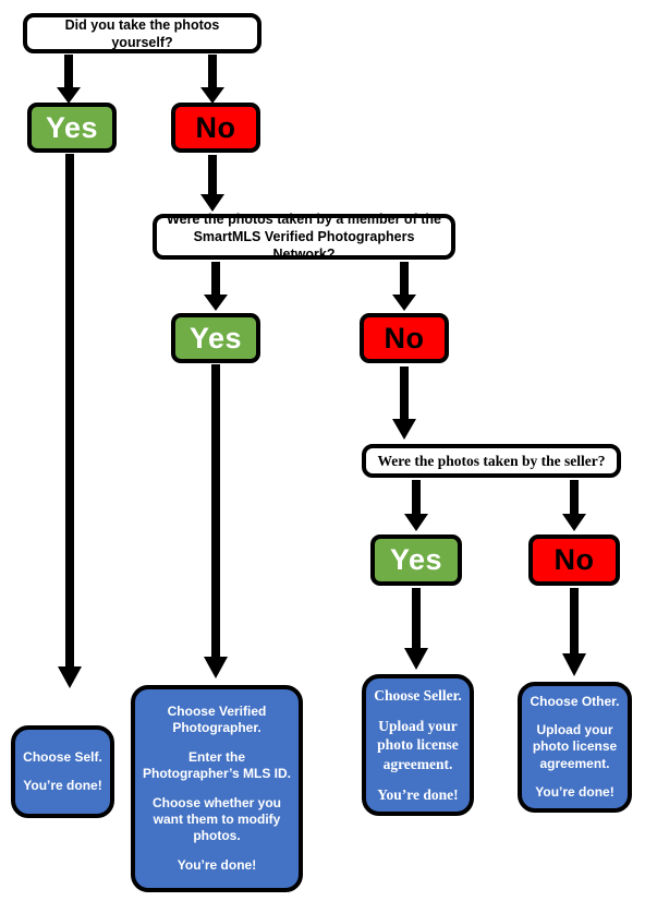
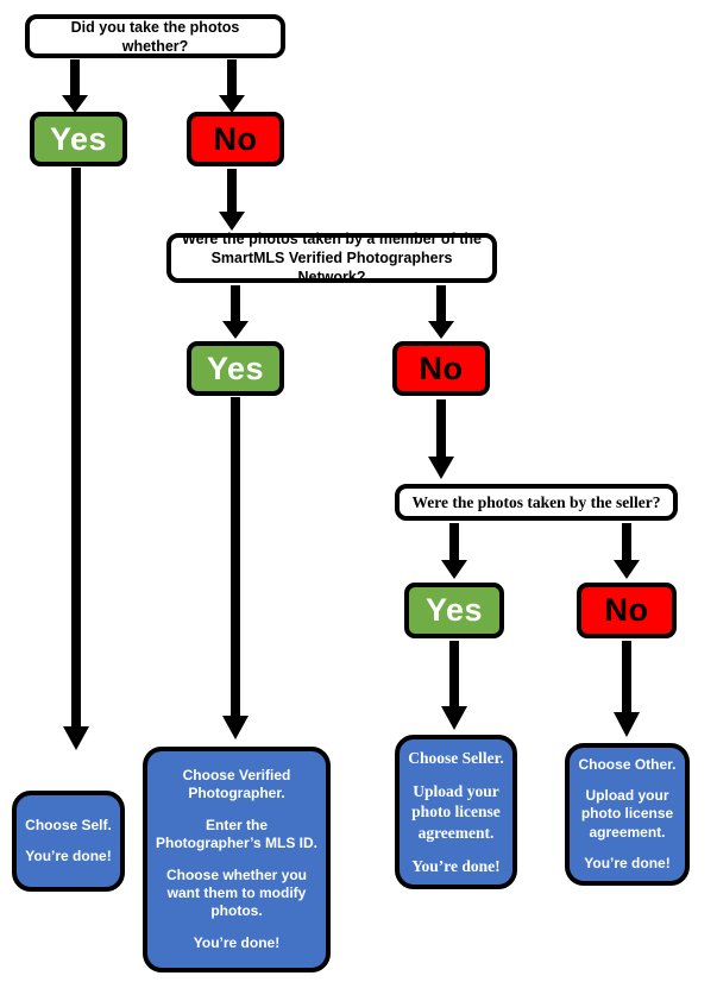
- Did you take the photos yourself?
+ Did you take the photos whether?
  Yes
  No
  Were the photos taken by a member of the
  SmartMLS Verified Photographers Network?
  Yes
  No
  Were the photos taken by the seller?
  Yes
  No
  Choose Self.
  You’re done!
  Choose Verified Photographer.
  Enter the Photographer’s MLS ID.
  Choose whether you want them to modify photos.
  You’re done!
  Choose Seller.
  Upload your photo license agreement.
  You’re done!
  Choose Other.
  Upload your photo license agreement.
  You’re done!
